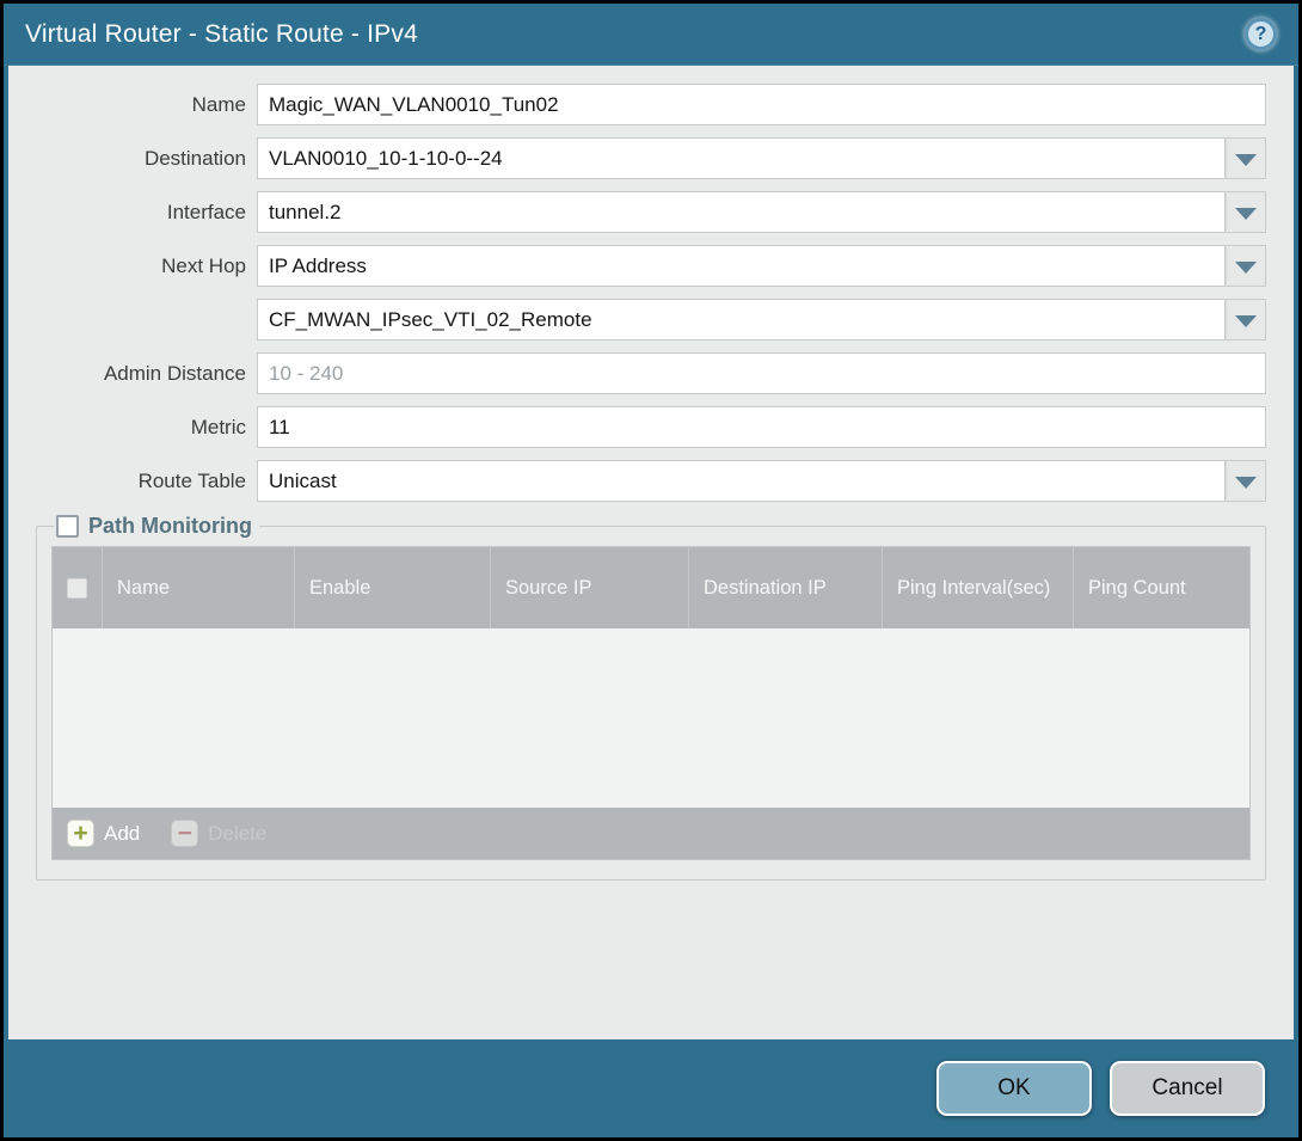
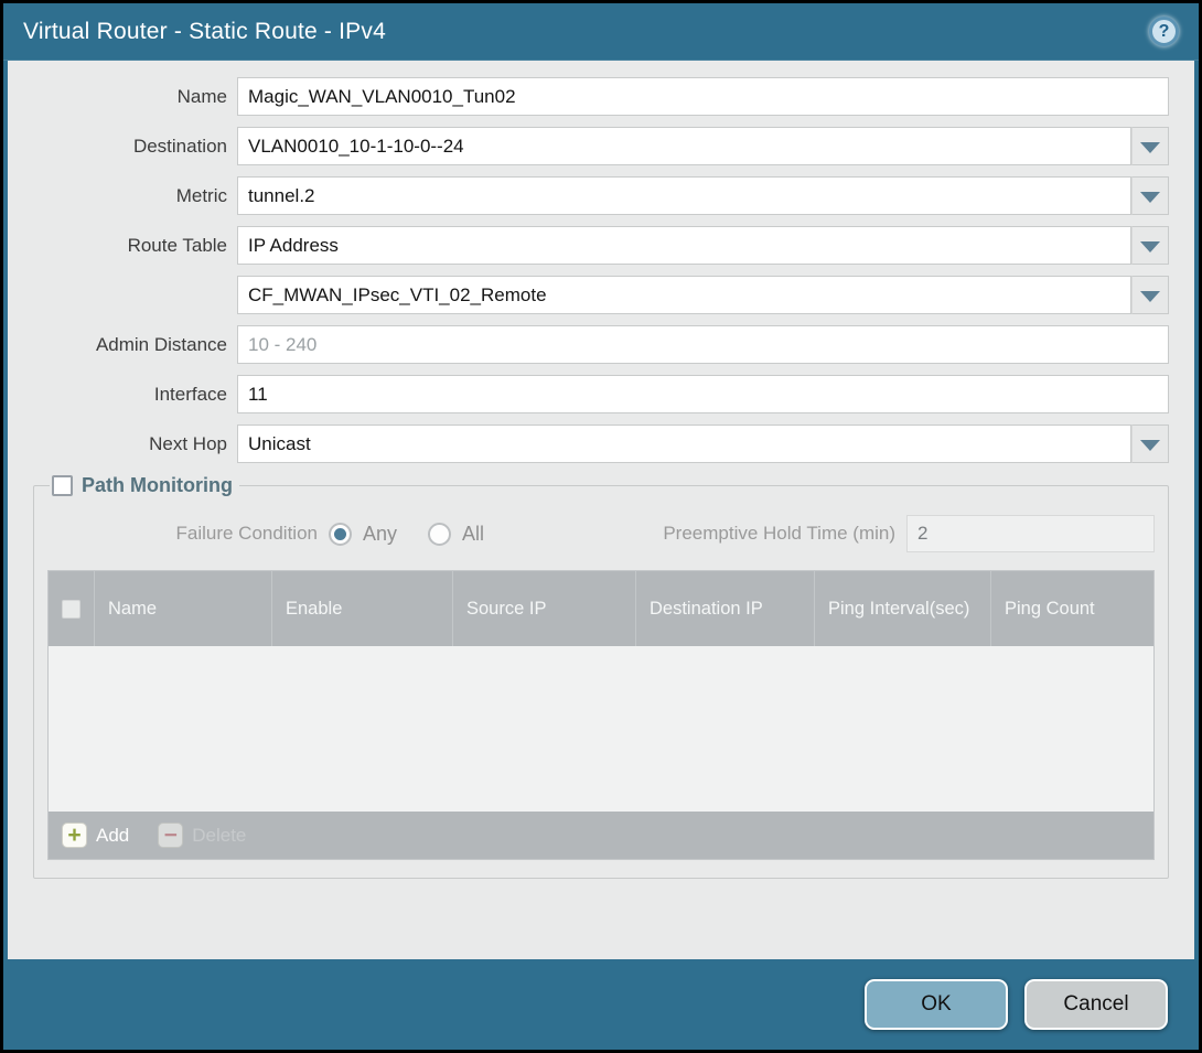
  Virtual Router - Static Route - IPv4
  ?
  Name
  Magic_WAN_VLAN0010_Tun02
  Destination
  VLAN0010_10-1-10-0--24
- Interface
+ Metric
  tunnel.2
- Next Hop
+ Route Table
  IP Address
  CF_MWAN_IPsec_VTI_02_Remote
  Admin Distance
  10 - 240
- Metric
+ Interface
  11
- Route Table
+ Next Hop
  Unicast
  Path Monitoring
+ Failure Condition
+ Any
+ All
+ Preemptive Hold Time (min)
+ 2
  Name
  Enable
  Source IP
  Destination IP
  Ping Interval(sec)
  Ping Count
  +
  Add
  −
  OK
  Cancel
